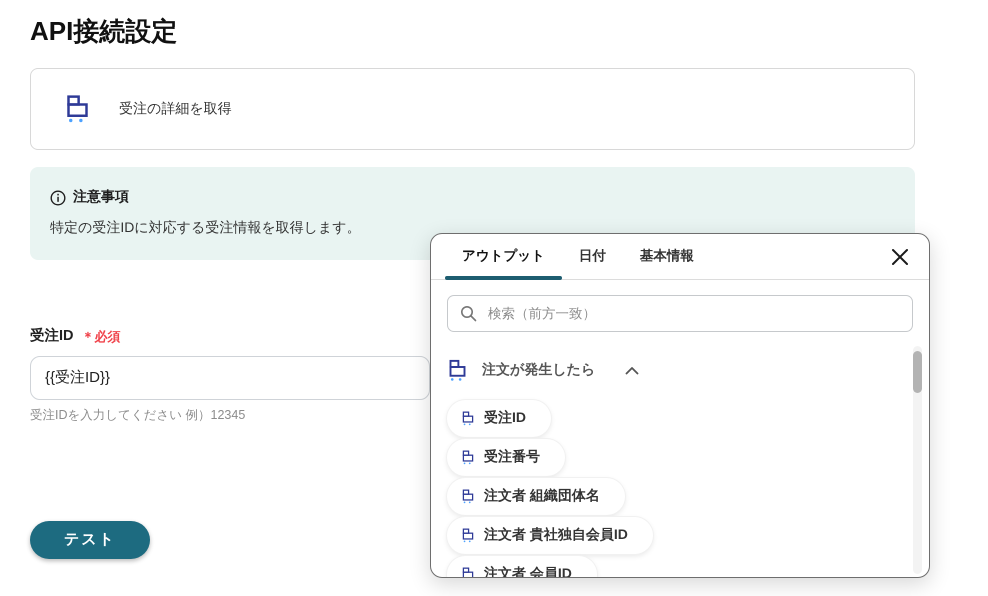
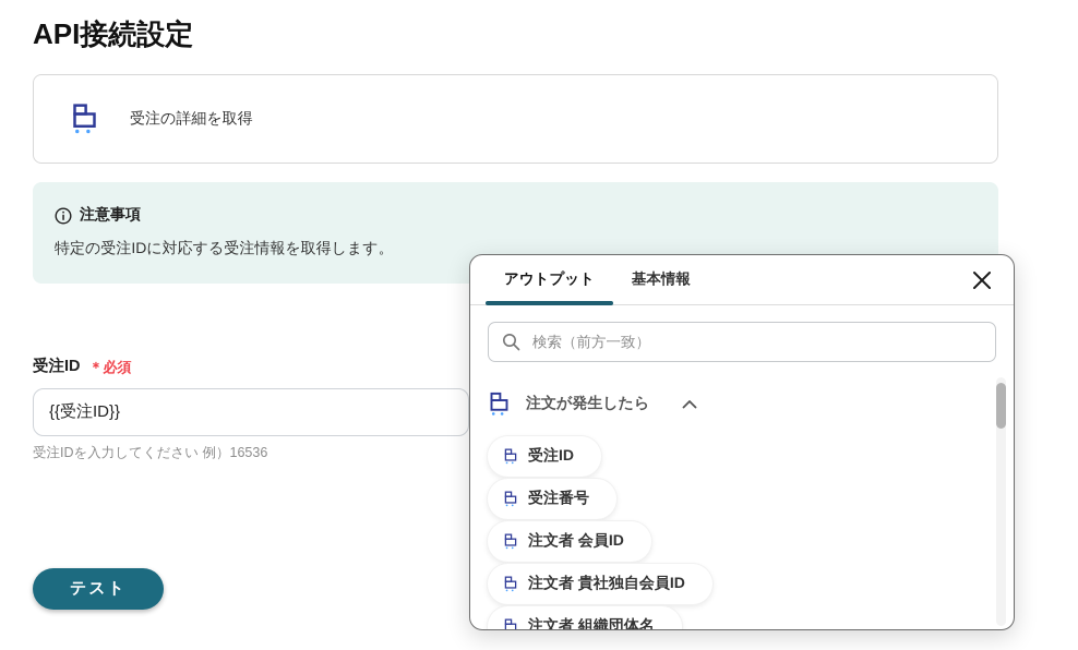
  API接続設定
  受注の詳細を取得
  注意事項
  特定の受注IDに対応する受注情報を取得します。
  受注ID
  ＊必須
  {{受注ID}}
- 受注IDを入力してください 例）12345
+ 受注IDを入力してください 例）16536
  テスト
  アウトプット
- 日付
  基本情報
  検索（前方一致）
  注文が発生したら
  受注ID
  受注番号
- 注文者 組織団体名
+ 注文者 会員ID
  注文者 貴社独自会員ID
- 注文者 会員ID
+ 注文者 組織団体名
